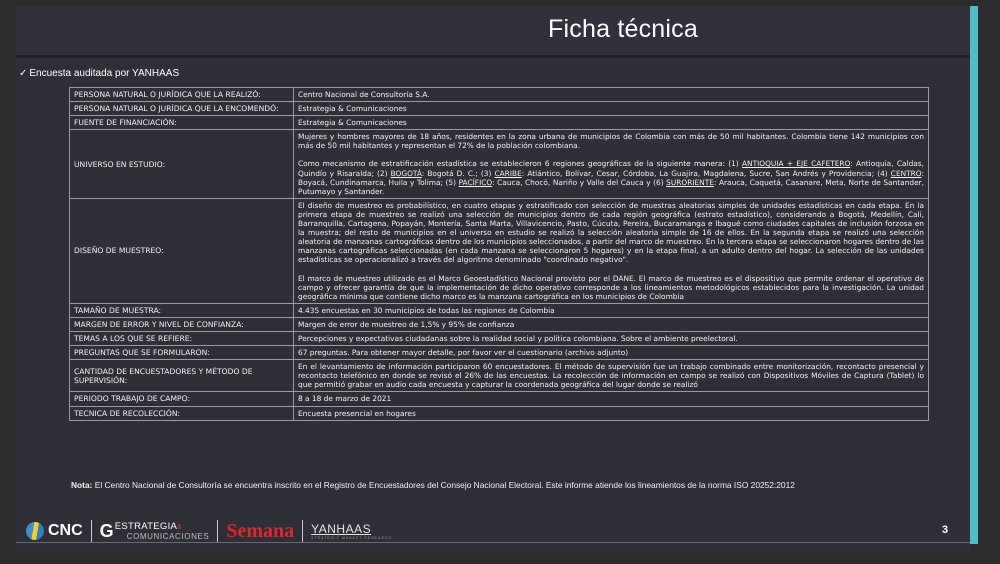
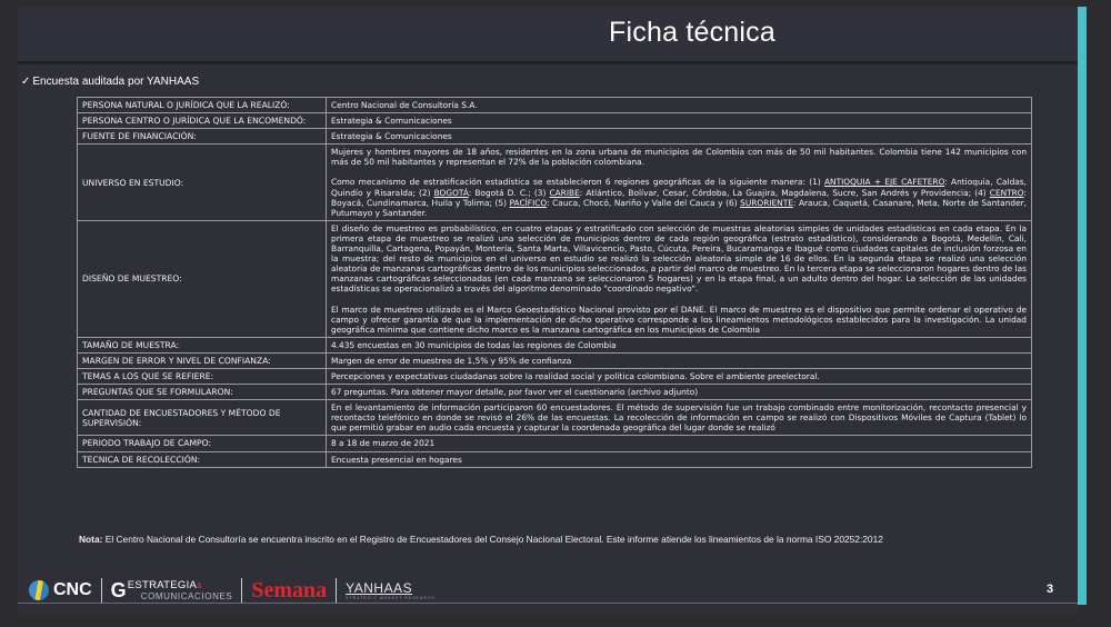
  Ficha técnica
  ✓ Encuesta auditada por YANHAAS
  PERSONA NATURAL O JURÍDICA QUE LA REALIZÓ:	Centro Nacional de Consultoría S.A.
- PERSONA NATURAL O JURÍDICA QUE LA ENCOMENDÓ:	Estrategia & Comunicaciones
+ PERSONA CENTRO O JURÍDICA QUE LA ENCOMENDÓ:	Estrategia & Comunicaciones
  FUENTE DE FINANCIACIÓN:	Estrategia & Comunicaciones
  UNIVERSO EN ESTUDIO:	Mujeres y hombres mayores de 18 años, residentes en la zona urbana de municipios de Colombia con más de 50 mil habitantes. Colombia tiene 142 municipios con más de 50 mil habitantes y representan el 72% de la población colombiana. Como mecanismo de estratificación estadística se establecieron 6 regiones geográficas de la siguiente manera: (1) ANTIOQUIA + EJE CAFETERO: Antioquia, Caldas, Quindío y Risaralda; (2) BOGOTÁ: Bogotá D. C.; (3) CARIBE: Atlántico, Bolívar, Cesar, Córdoba, La Guajira, Magdalena, Sucre, San Andrés y Providencia; (4) CENTRO: Boyacá, Cundinamarca, Huila y Tolima; (5) PACÍFICO: Cauca, Chocó, Nariño y Valle del Cauca y (6) SURORIENTE: Arauca, Caquetá, Casanare, Meta, Norte de Santander, Putumayo y Santander.
  DISEÑO DE MUESTREO:	El diseño de muestreo es probabilístico, en cuatro etapas y estratificado con selección de muestras aleatorias simples de unidades estadísticas en cada etapa. En la primera etapa de muestreo se realizó una selección de municipios dentro de cada región geográfica (estrato estadístico), considerando a Bogotá, Medellín, Cali, Barranquilla, Cartagena, Popayán, Montería, Santa Marta, Villavicencio, Pasto, Cúcuta, Pereira, Bucaramanga e Ibagué como ciudades capitales de inclusión forzosa en la muestra; del resto de municipios en el universo en estudio se realizó la selección aleatoria simple de 16 de ellos. En la segunda etapa se realizó una selección aleatoria de manzanas cartográficas dentro de los municipios seleccionados, a partir del marco de muestreo. En la tercera etapa se seleccionaron hogares dentro de las manzanas cartográficas seleccionadas (en cada manzana se seleccionaron 5 hogares) y en la etapa final, a un adulto dentro del hogar. La selección de las unidades estadísticas se operacionalizó a través del algoritmo denominado "coordinado negativo". El marco de muestreo utilizado es el Marco Geoestadístico Nacional provisto por el DANE. El marco de muestreo es el dispositivo que permite ordenar el operativo de campo y ofrecer garantía de que la implementación de dicho operativo corresponde a los lineamientos metodológicos establecidos para la investigación. La unidad geográfica mínima que contiene dicho marco es la manzana cartográfica en los municipios de Colombia
  TAMAÑO DE MUESTRA:	4.435 encuestas en 30 municipios de todas las regiones de Colombia
  MARGEN DE ERROR Y NIVEL DE CONFIANZA:	Margen de error de muestreo de 1,5% y 95% de confianza
  TEMAS A LOS QUE SE REFIERE:	Percepciones y expectativas ciudadanas sobre la realidad social y política colombiana. Sobre el ambiente preelectoral.
  PREGUNTAS QUE SE FORMULARON:	67 preguntas. Para obtener mayor detalle, por favor ver el cuestionario (archivo adjunto)
  CANTIDAD DE ENCUESTADORES Y MÉTODO DE SUPERVISIÓN:	En el levantamiento de información participaron 60 encuestadores. El método de supervisión fue un trabajo combinado entre monitorización, recontacto presencial y recontacto telefónico en donde se revisó el 26% de las encuestas. La recolección de información en campo se realizó con Dispositivos Móviles de Captura (Tablet) lo que permitió grabar en audio cada encuesta y capturar la coordenada geográfica del lugar donde se realizó
  PERIODO TRABAJO DE CAMPO:	8 a 18 de marzo de 2021
  TECNICA DE RECOLECCIÓN:	Encuesta presencial en hogares
  Nota: El Centro Nacional de Consultoría se encuentra inscrito en el Registro de Encuestadores del Consejo Nacional Electoral. Este informe atiende los lineamientos de la norma ISO 20252:2012
  CNC
  G
  ESTRATEGIA
  COMUNICACIONES
  Semana
  YANHAAS
  3
